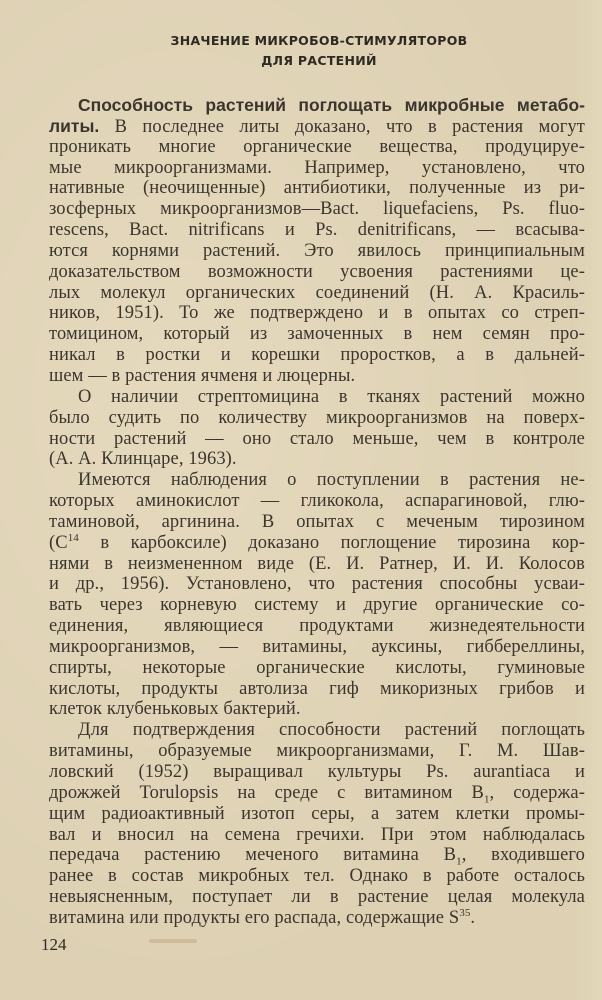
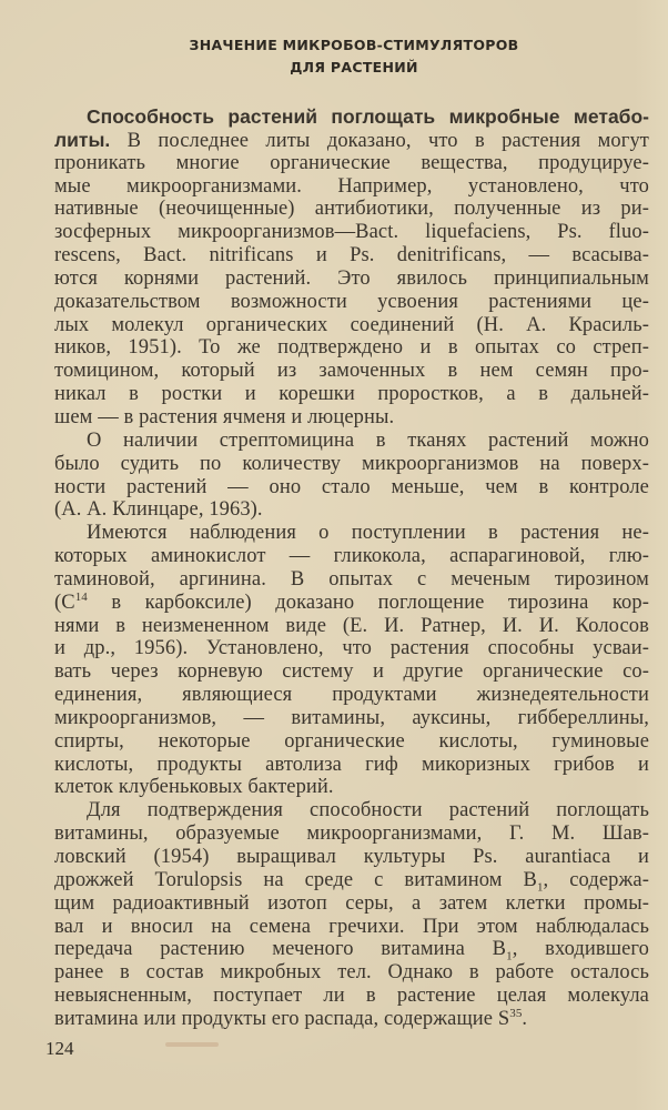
  ЗНАЧЕНИЕ МИКРОБОВ-СТИМУЛЯТОРОВ
  ДЛЯ РАСТЕНИЙ
  Способность растений поглощать микробные метабо-
  литы. В последнее литы доказано, что в растения могут
  проникать многие органические вещества, продуцируе-
  мые микроорганизмами. Например, установлено, что
  нативные (неочищенные) антибиотики, полученные из ри-
  зосферных микроорганизмов—Bact. liquefaciens, Ps. fluo-
  rescens, Bact. nitrificans и Ps. denitrificans, — всасыва-
  ются корнями растений. Это явилось принципиальным
  доказательством возможности усвоения растениями це-
  лых молекул органических соединений (Н. А. Красиль-
  ников, 1951). То же подтверждено и в опытах со стреп-
  томицином, который из замоченных в нем семян про-
  никал в ростки и корешки проростков, а в дальней-
  шем — в растения ячменя и люцерны.
  О наличии стрептомицина в тканях растений можно
  было судить по количеству микроорганизмов на поверх-
  ности растений — оно стало меньше, чем в контроле
  (А. А. Клинцаре, 1963).
  Имеются наблюдения о поступлении в растения не-
  которых аминокислот — гликокола, аспарагиновой, глю-
  таминовой, аргинина. В опытах с меченым тирозином
  (С14 в карбоксиле) доказано поглощение тирозина кор-
  нями в неизмененном виде (Е. И. Ратнер, И. И. Колосов
  и др., 1956). Установлено, что растения способны усваи-
  вать через корневую систему и другие органические со-
  единения, являющиеся продуктами жизнедеятельности
  микроорганизмов, — витамины, ауксины, гиббереллины,
  спирты, некоторые органические кислоты, гуминовые
  кислоты, продукты автолиза гиф микоризных грибов и
  клеток клубеньковых бактерий.
  Для подтверждения способности растений поглощать
  витамины, образуемые микроорганизмами, Г. М. Шав-
- ловский (1952) выращивал культуры Ps. aurantiaca и
+ ловский (1954) выращивал культуры Ps. aurantiaca и
  дрожжей Torulopsis на среде с витамином В1, содержа-
  щим радиоактивный изотоп серы, а затем клетки промы-
  вал и вносил на семена гречихи. При этом наблюдалась
  передача растению меченого витамина В1, входившего
  ранее в состав микробных тел. Однако в работе осталось
  невыясненным, поступает ли в растение целая молекула
  витамина или продукты его распада, содержащие S35.
  124
